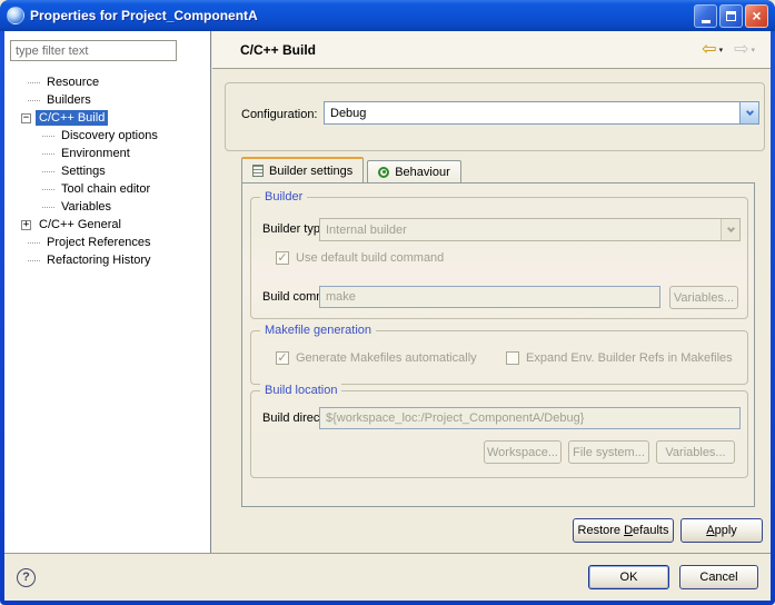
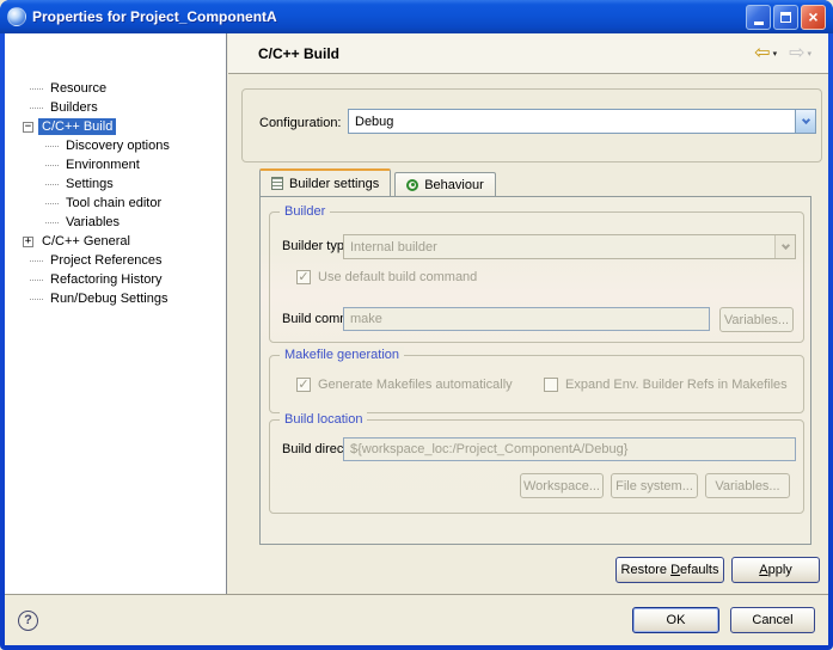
  Properties for Project_ComponentA
  ×
- type filter text
  Resource
  Builders
  −
  C/C++ Build
  Discovery options
  Environment
  Settings
  Tool chain editor
  Variables
  +
  C/C++ General
  Project References
  Refactoring History
+ Run/Debug Settings
  C/C++ Build
  ⇦
  ⇨
  Configuration:
  Debug
  Builder settings
  Behaviour
  Builder
  Builder typ
  Internal builder
  ✓
  Use default build command
  make
  Variables...
  Makefile generation
  ✓
  Generate Makefiles automatically
  Expand Env. Builder Refs in Makefiles
  Build location
  Build direc
  ${workspace_loc:/Project_ComponentA/Debug}
  Workspace...
  File system...
  Variables...
  Restore Defaults
  Apply
  ?
  OK
  Cancel
